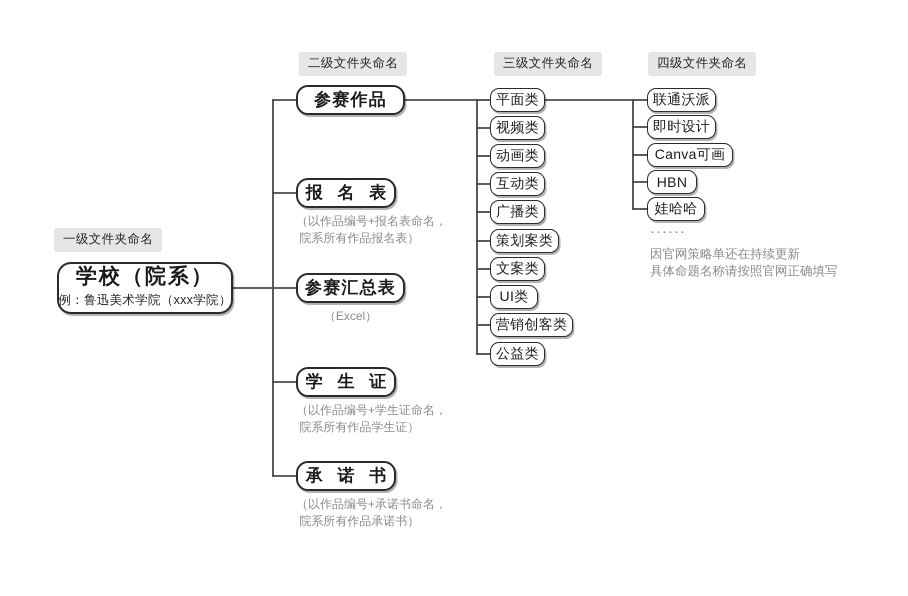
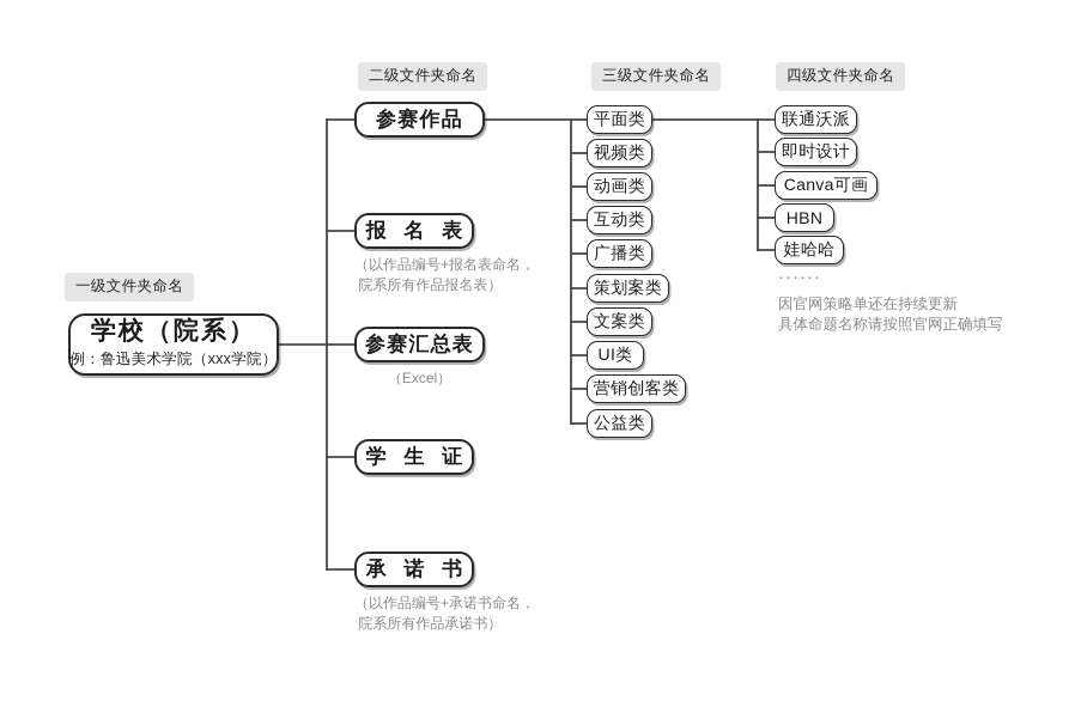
  一级文件夹命名
  二级文件夹命名
  三级文件夹命名
  四级文件夹命名
  学校（院系）
  例：鲁迅美术学院（xxx学院）
  参赛作品
  报 名 表
  （以作品编号+报名表命名，
  院系所有作品报名表）
  参赛汇总表
  （Excel）
  学 生 证
- （以作品编号+学生证命名，
- 院系所有作品学生证）
  承 诺 书
  （以作品编号+承诺书命名，
  院系所有作品承诺书）
  平面类
  视频类
  动画类
  互动类
  广播类
  策划案类
  文案类
  UI类
  营销创客类
  公益类
  联通沃派
  即时设计
  Canva可画
  HBN
  娃哈哈
  ······
  因官网策略单还在持续更新
  具体命题名称请按照官网正确填写
